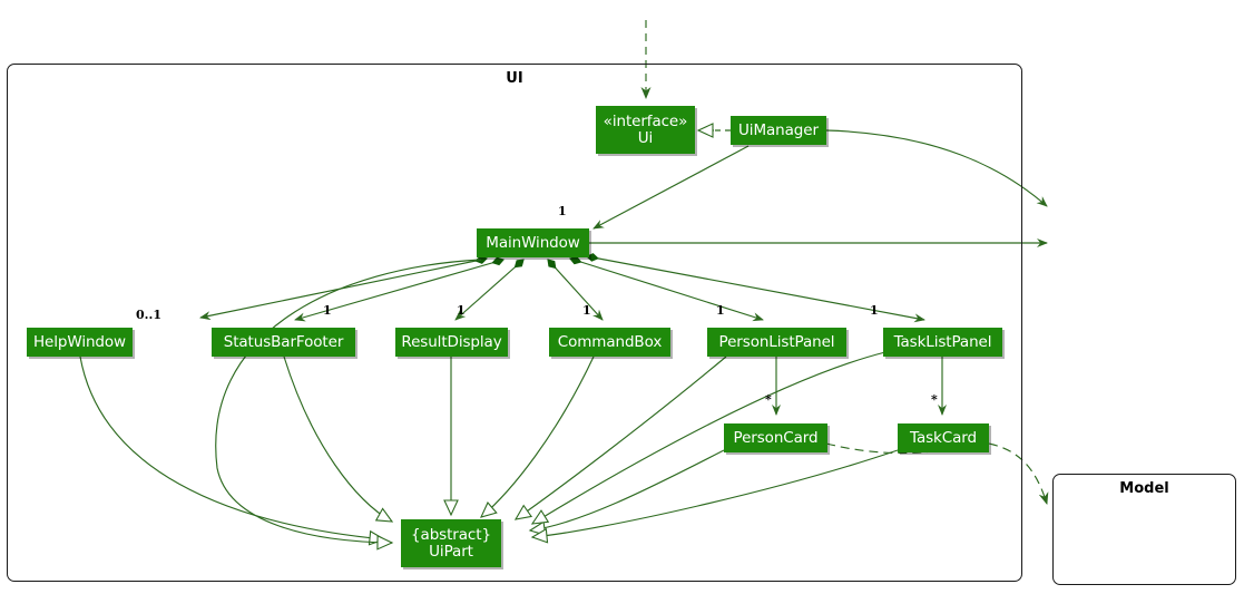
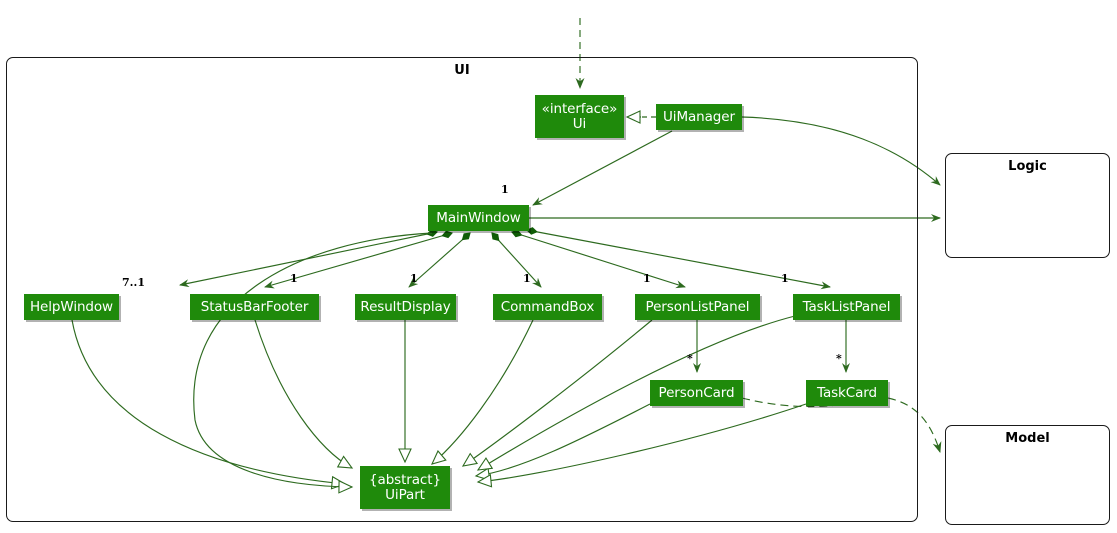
  UI
+ Logic
  Model
  «interface»
  Ui
  UiManager
  MainWindow
  HelpWindow
  StatusBarFooter
  ResultDisplay
  CommandBox
  PersonListPanel
  TaskListPanel
  PersonCard
  TaskCard
  {abstract}
  UiPart
  1
- 0..1
+ 7..1
  1
  1
  1
  1
  1
  *
  *
